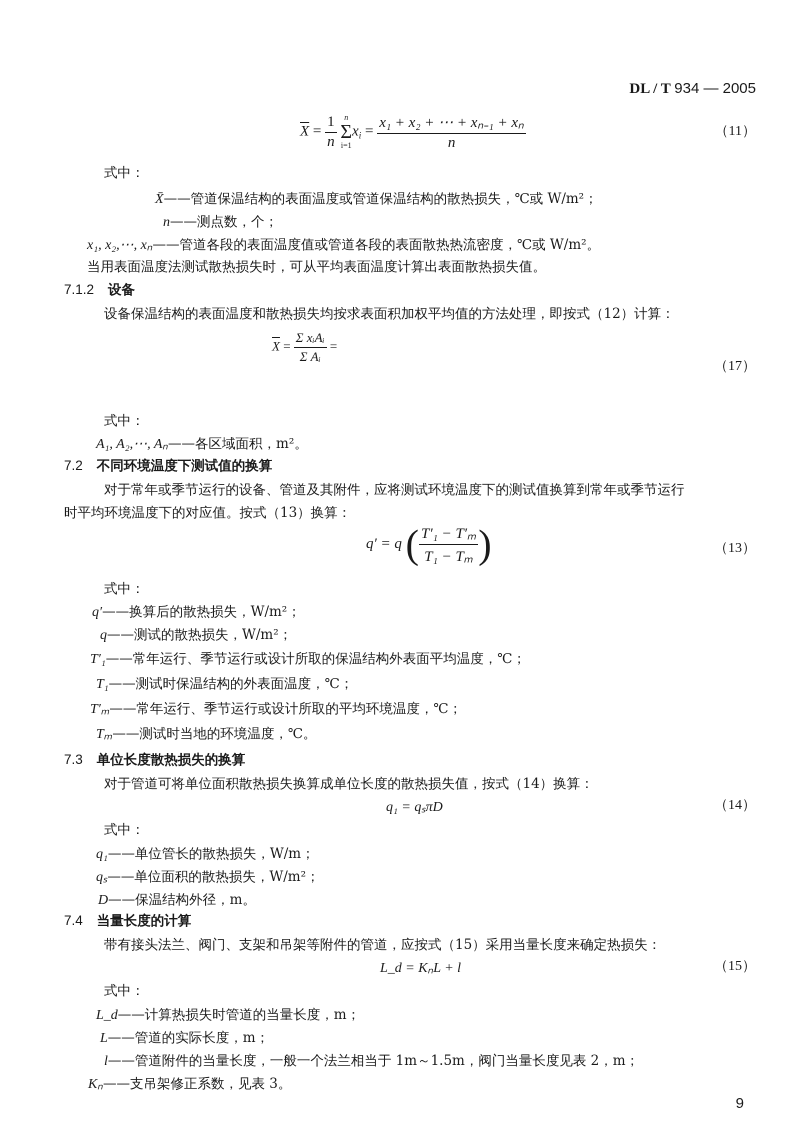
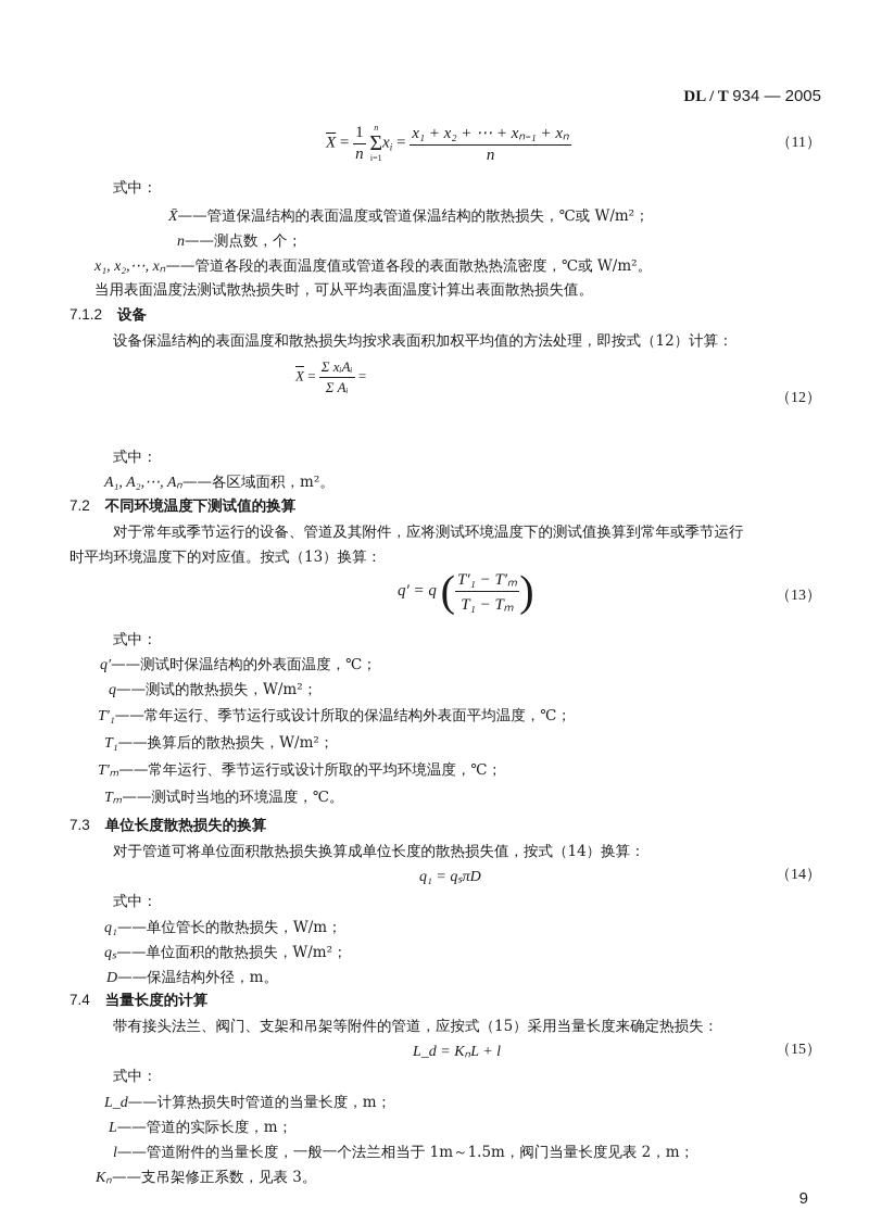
  DL / T 934 — 2005
  X =
  1
  n
  n
  Σ
  i=1
  xi =
  x₁ + x₂ + ⋯ + xₙ₋₁ + xₙ
  n
  （11）
  式中：
  X̄——管道保温结构的表面温度或管道保温结构的散热损失，℃或 W/m²；
  n——测点数，个；
  x₁, x₂,⋯, xₙ——管道各段的表面温度值或管道各段的表面散热热流密度，℃或 W/m²。
  当用表面温度法测试散热损失时，可从平均表面温度计算出表面散热损失值。
  7.1.2 设备
  设备保温结构的表面温度和散热损失均按求表面积加权平均值的方法处理，即按式（12）计算：
  X =
  Σ xᵢAᵢ
  Σ Aᵢ
  =
- （17）
+ （12）
  式中：
  A₁, A₂,⋯, Aₙ——各区域面积，m²。
  7.2 不同环境温度下测试值的换算
  对于常年或季节运行的设备、管道及其附件，应将测试环境温度下的测试值换算到常年或季节运行
  时平均环境温度下的对应值。按式（13）换算：
  q′ = q (
  T′₁ − T′ₘ
  T₁ − Tₘ
  )
  （13）
  式中：
- q′——换算后的散热损失，W/m²；
+ q′——测试时保温结构的外表面温度，℃；
  q——测试的散热损失，W/m²；
  T′₁——常年运行、季节运行或设计所取的保温结构外表面平均温度，℃；
- T₁——测试时保温结构的外表面温度，℃；
+ T₁——换算后的散热损失，W/m²；
  T′ₘ——常年运行、季节运行或设计所取的平均环境温度，℃；
  Tₘ——测试时当地的环境温度，℃。
  7.3 单位长度散热损失的换算
  对于管道可将单位面积散热损失换算成单位长度的散热损失值，按式（14）换算：
  q₁ = qₛπD
  （14）
  式中：
  q₁——单位管长的散热损失，W/m；
  qₛ——单位面积的散热损失，W/m²；
  D——保温结构外径，m。
  7.4 当量长度的计算
  带有接头法兰、阀门、支架和吊架等附件的管道，应按式（15）采用当量长度来确定热损失：
  L_d = KₙL + l
  （15）
  式中：
  L_d——计算热损失时管道的当量长度，m；
  L——管道的实际长度，m；
  l——管道附件的当量长度，一般一个法兰相当于 1m～1.5m，阀门当量长度见表 2，m；
  Kₙ——支吊架修正系数，见表 3。
  9
